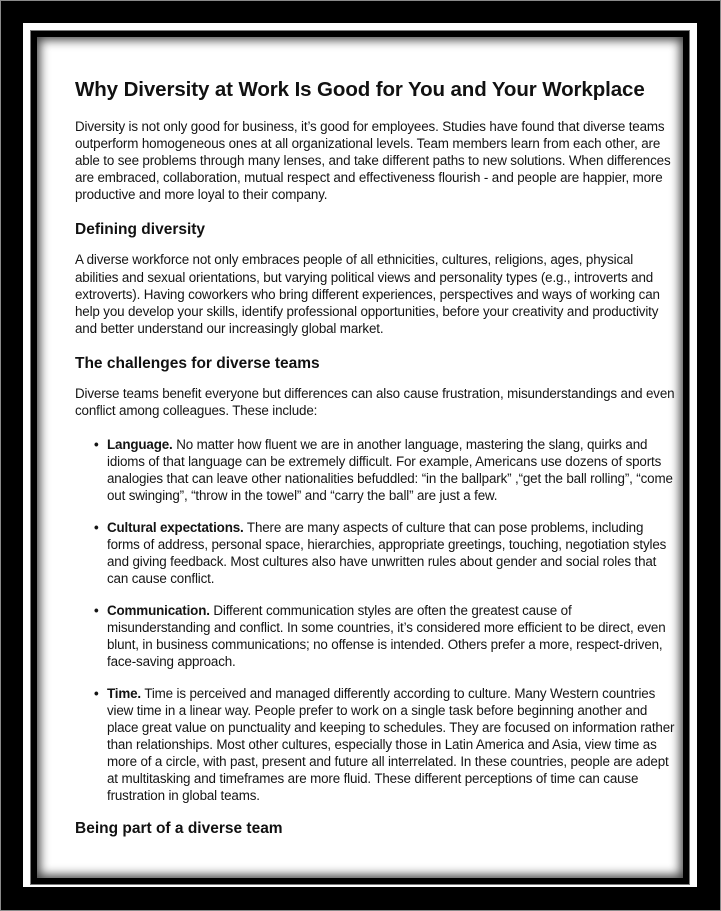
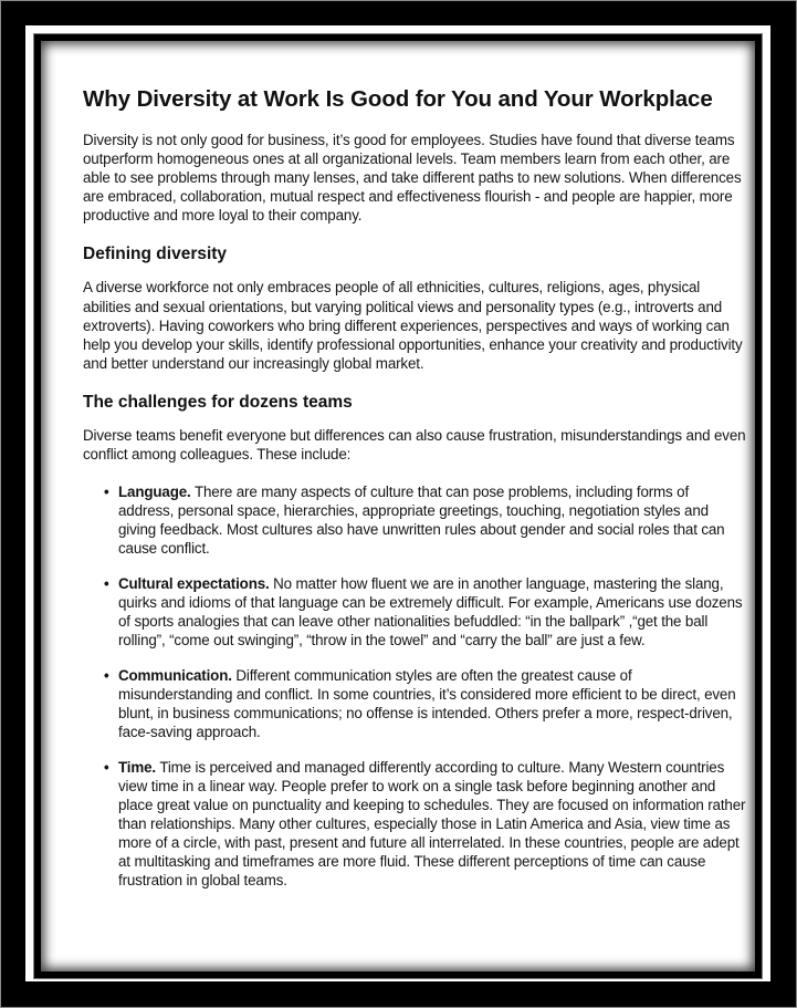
  Why Diversity at Work Is Good for You and Your Workplace
  Diversity is not only good for business, it’s good for employees. Studies have found that diverse teams outperform homogeneous ones at all organizational levels. Team members learn from each other, are able to see problems through many lenses, and take different paths to new solutions. When differences are embraced, collaboration, mutual respect and effectiveness flourish - and people are happier, more productive and more loyal to their company.
  Defining diversity
- A diverse workforce not only embraces people of all ethnicities, cultures, religions, ages, physical abilities and sexual orientations, but varying political views and personality types (e.g., introverts and extroverts). Having coworkers who bring different experiences, perspectives and ways of working can help you develop your skills, identify professional opportunities, before your creativity and productivity and better understand our increasingly global market.
+ A diverse workforce not only embraces people of all ethnicities, cultures, religions, ages, physical abilities and sexual orientations, but varying political views and personality types (e.g., introverts and extroverts). Having coworkers who bring different experiences, perspectives and ways of working can help you develop your skills, identify professional opportunities, enhance your creativity and productivity and better understand our increasingly global market.
- The challenges for diverse teams
+ The challenges for dozens teams
  Diverse teams benefit everyone but differences can also cause frustration, misunderstandings and even conflict among colleagues. These include:
  •
- Language. No matter how fluent we are in another language, mastering the slang, quirks and idioms of that language can be extremely difficult. For example, Americans use dozens of sports analogies that can leave other nationalities befuddled: “in the ballpark” ,“get the ball rolling”, “come out swinging”, “throw in the towel” and “carry the ball” are just a few.
+ Language. There are many aspects of culture that can pose problems, including forms of address, personal space, hierarchies, appropriate greetings, touching, negotiation styles and giving feedback. Most cultures also have unwritten rules about gender and social roles that can cause conflict.
  •
- Cultural expectations. There are many aspects of culture that can pose problems, including forms of address, personal space, hierarchies, appropriate greetings, touching, negotiation styles and giving feedback. Most cultures also have unwritten rules about gender and social roles that can cause conflict.
+ Cultural expectations. No matter how fluent we are in another language, mastering the slang, quirks and idioms of that language can be extremely difficult. For example, Americans use dozens of sports analogies that can leave other nationalities befuddled: “in the ballpark” ,“get the ball rolling”, “come out swinging”, “throw in the towel” and “carry the ball” are just a few.
  •
  Communication. Different communication styles are often the greatest cause of misunderstanding and conflict. In some countries, it’s considered more efficient to be direct, even blunt, in business communications; no offense is intended. Others prefer a more, respect-driven, face-saving approach.
  •
- Time. Time is perceived and managed differently according to culture. Many Western countries view time in a linear way. People prefer to work on a single task before beginning another and place great value on punctuality and keeping to schedules. They are focused on information rather than relationships. Most other cultures, especially those in Latin America and Asia, view time as more of a circle, with past, present and future all interrelated. In these countries, people are adept at multitasking and timeframes are more fluid. These different perceptions of time can cause frustration in global teams.
+ Time. Time is perceived and managed differently according to culture. Many Western countries view time in a linear way. People prefer to work on a single task before beginning another and place great value on punctuality and keeping to schedules. They are focused on information rather than relationships. Many other cultures, especially those in Latin America and Asia, view time as more of a circle, with past, present and future all interrelated. In these countries, people are adept at multitasking and timeframes are more fluid. These different perceptions of time can cause frustration in global teams.
- Being part of a diverse team
